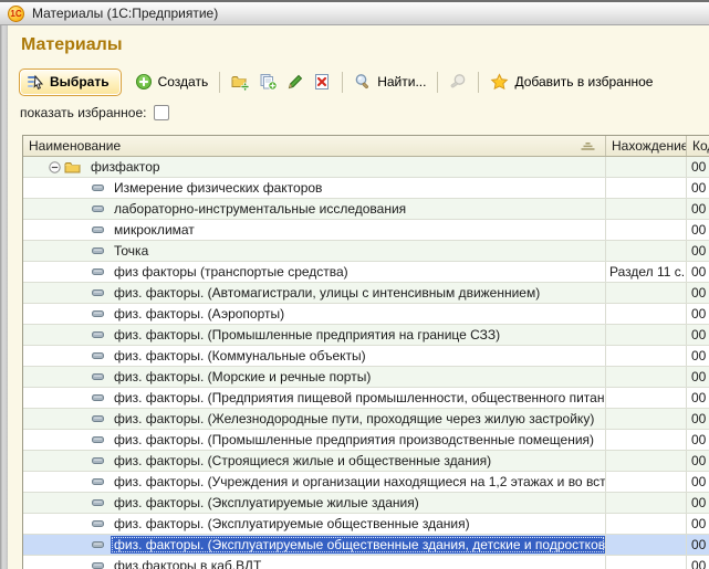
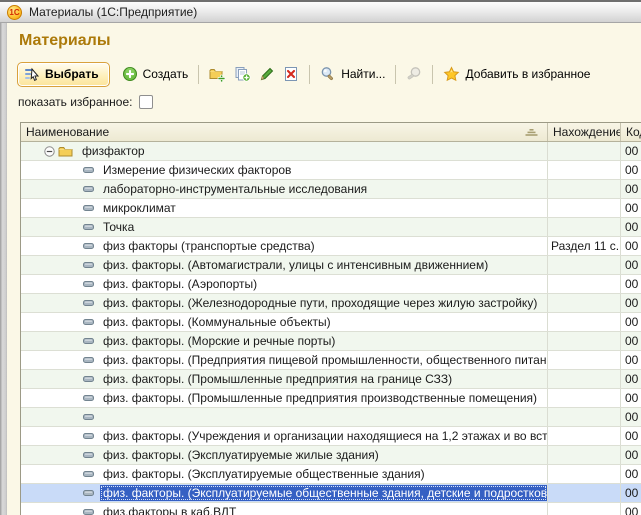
  1С
  Материалы (1С:Предприятие)
  Материалы
  Выбрать
  Создать
  Найти...
  Добавить в избранное
  показать избранное:
  Наименование
  Нахождение
  физфактор
  00
  Измерение физических факторов
  00
  лабораторно-инструментальные исследования
  00
  микроклимат
  00
  Точка
  00
  физ факторы (транспортые средства)
  Раздел 11 с.
  00
  физ. факторы. (Автомагистрали, улицы с интенсивным движеннием)
  00
  физ. факторы. (Аэропорты)
  00
- физ. факторы. (Промышленные предприятия на границе СЗЗ)
+ физ. факторы. (Железнодородные пути, проходящие через жилую застройку)
  00
  физ. факторы. (Коммунальные объекты)
  00
  физ. факторы. (Морские и речные порты)
  00
  физ. факторы. (Предприятия пищевой промышленности, общественного питан
  00
- физ. факторы. (Железнодородные пути, проходящие через жилую застройку)
+ физ. факторы. (Промышленные предприятия на границе СЗЗ)
  00
  физ. факторы. (Промышленные предприятия производственные помещения)
  00
- физ. факторы. (Строящиеся жилые и общественные здания)
  00
  физ. факторы. (Учреждения и организации находящиеся на 1,2 этажах и во вст
  00
  физ. факторы. (Эксплуатируемые жилые здания)
  00
  физ. факторы. (Эксплуатируемые общественные здания)
  00
  физ. факторы. (Эксплуатируемые общественные здания, детские и подростков
  00
  физ.факторы в каб.ВДТ
  00
